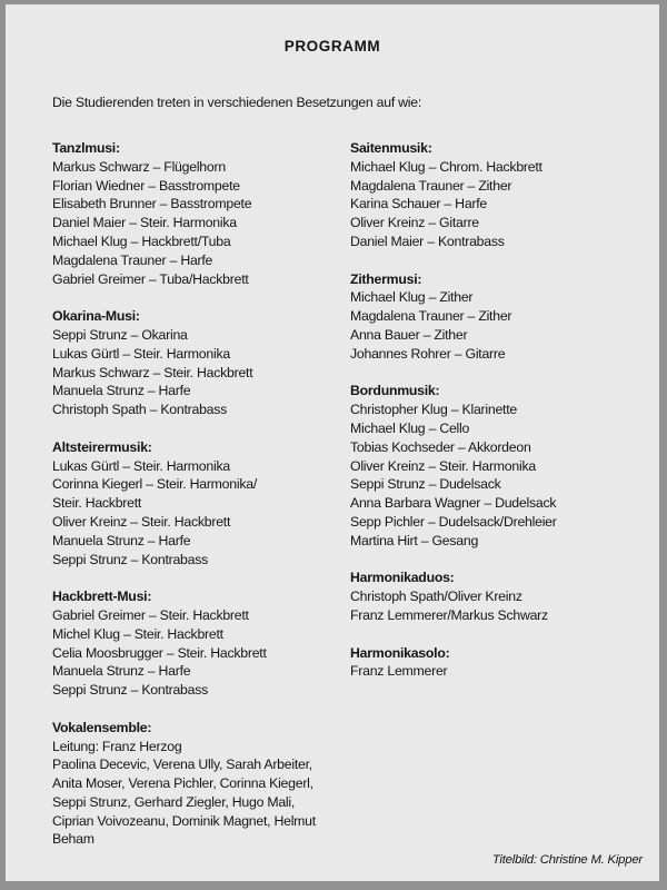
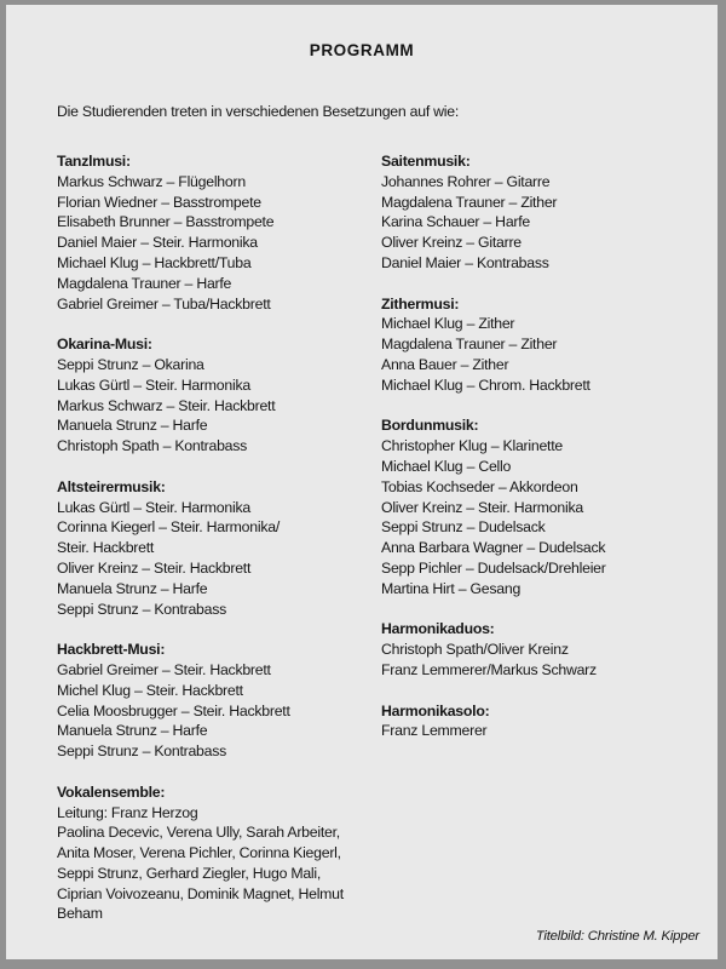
  PROGRAMM
  Die Studierenden treten in verschiedenen Besetzungen auf wie:
  Tanzlmusi:
  Markus Schwarz – Flügelhorn
  Florian Wiedner – Basstrompete
  Elisabeth Brunner – Basstrompete
  Daniel Maier – Steir. Harmonika
  Michael Klug – Hackbrett/Tuba
  Magdalena Trauner – Harfe
  Gabriel Greimer – Tuba/Hackbrett
  Okarina-Musi:
  Seppi Strunz – Okarina
  Lukas Gürtl – Steir. Harmonika
  Markus Schwarz – Steir. Hackbrett
  Manuela Strunz – Harfe
  Christoph Spath – Kontrabass
  Altsteirermusik:
  Lukas Gürtl – Steir. Harmonika
  Corinna Kiegerl – Steir. Harmonika/
  Steir. Hackbrett
  Oliver Kreinz – Steir. Hackbrett
  Manuela Strunz – Harfe
  Seppi Strunz – Kontrabass
  Hackbrett-Musi:
  Gabriel Greimer – Steir. Hackbrett
  Michel Klug – Steir. Hackbrett
  Celia Moosbrugger – Steir. Hackbrett
  Manuela Strunz – Harfe
  Seppi Strunz – Kontrabass
  Vokalensemble:
  Leitung: Franz Herzog
  Paolina Decevic, Verena Ully, Sarah Arbeiter,
  Anita Moser, Verena Pichler, Corinna Kiegerl,
  Seppi Strunz, Gerhard Ziegler, Hugo Mali,
  Ciprian Voivozeanu, Dominik Magnet, Helmut
  Beham
  Saitenmusik:
- Michael Klug – Chrom. Hackbrett
+ Johannes Rohrer – Gitarre
  Magdalena Trauner – Zither
  Karina Schauer – Harfe
  Oliver Kreinz – Gitarre
  Daniel Maier – Kontrabass
  Zithermusi:
  Michael Klug – Zither
  Magdalena Trauner – Zither
  Anna Bauer – Zither
- Johannes Rohrer – Gitarre
+ Michael Klug – Chrom. Hackbrett
  Bordunmusik:
  Christopher Klug – Klarinette
  Michael Klug – Cello
  Tobias Kochseder – Akkordeon
  Oliver Kreinz – Steir. Harmonika
  Seppi Strunz – Dudelsack
  Anna Barbara Wagner – Dudelsack
  Sepp Pichler – Dudelsack/Drehleier
  Martina Hirt – Gesang
  Harmonikaduos:
  Christoph Spath/Oliver Kreinz
  Franz Lemmerer/Markus Schwarz
  Harmonikasolo:
  Franz Lemmerer
  Titelbild: Christine M. Kipper
